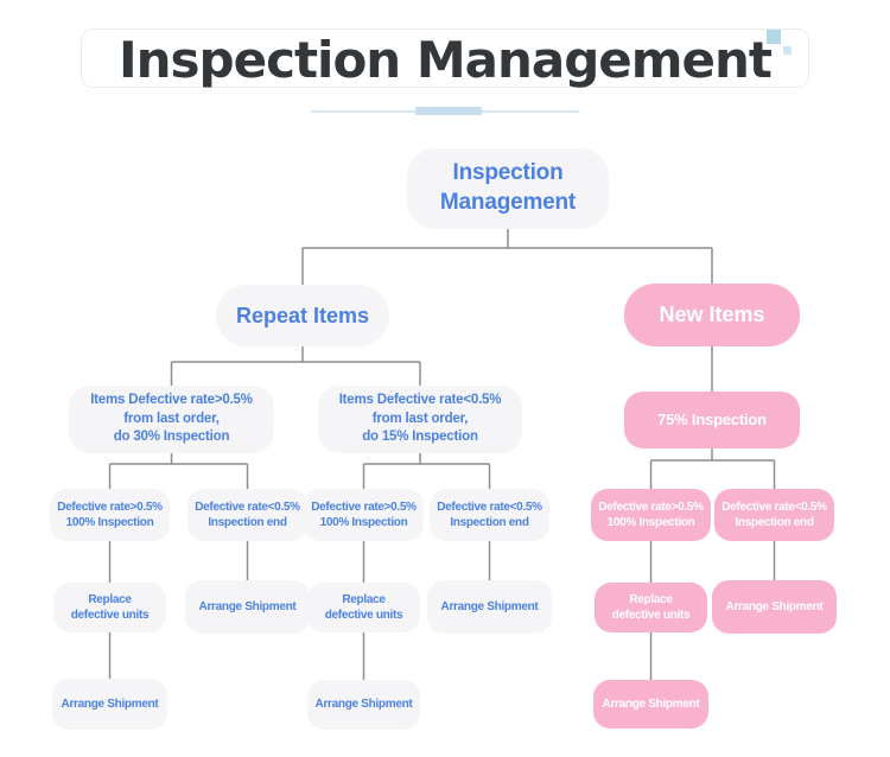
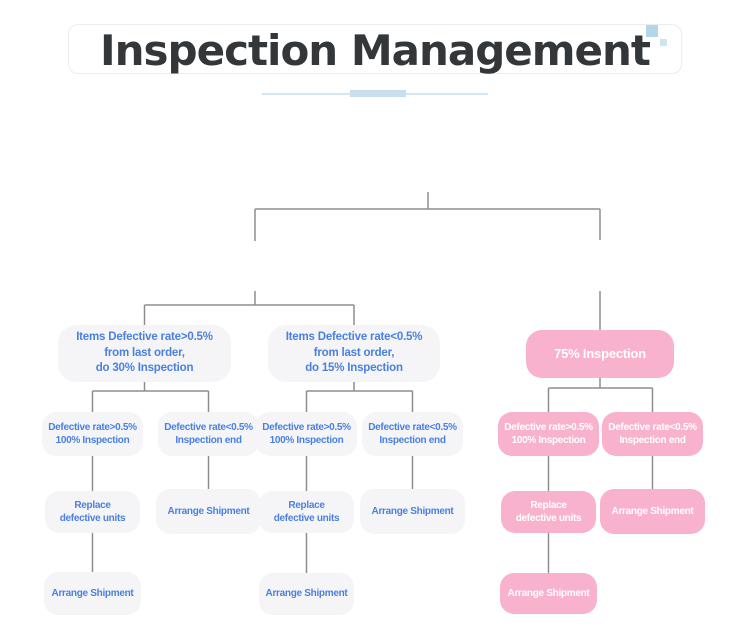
  Inspection Management
- Inspection
- Management
- Repeat Items
- New Items
  Items Defective rate>0.5%
  from last order,
  do 30% Inspection
  Items Defective rate<0.5%
  from last order,
  do 15% Inspection
  75% Inspection
  Defective rate>0.5%
  100% Inspection
  Defective rate<0.5%
  Inspection end
  Defective rate>0.5%
  100% Inspection
  Defective rate<0.5%
  Inspection end
  Defective rate>0.5%
  100% Inspection
  Defective rate<0.5%
  Inspection end
  Replace
  defective units
  Arrange Shipment
  Replace
  defective units
  Arrange Shipment
  Replace
  defective units
  Arrange Shipment
  Arrange Shipment
  Arrange Shipment
  Arrange Shipment
